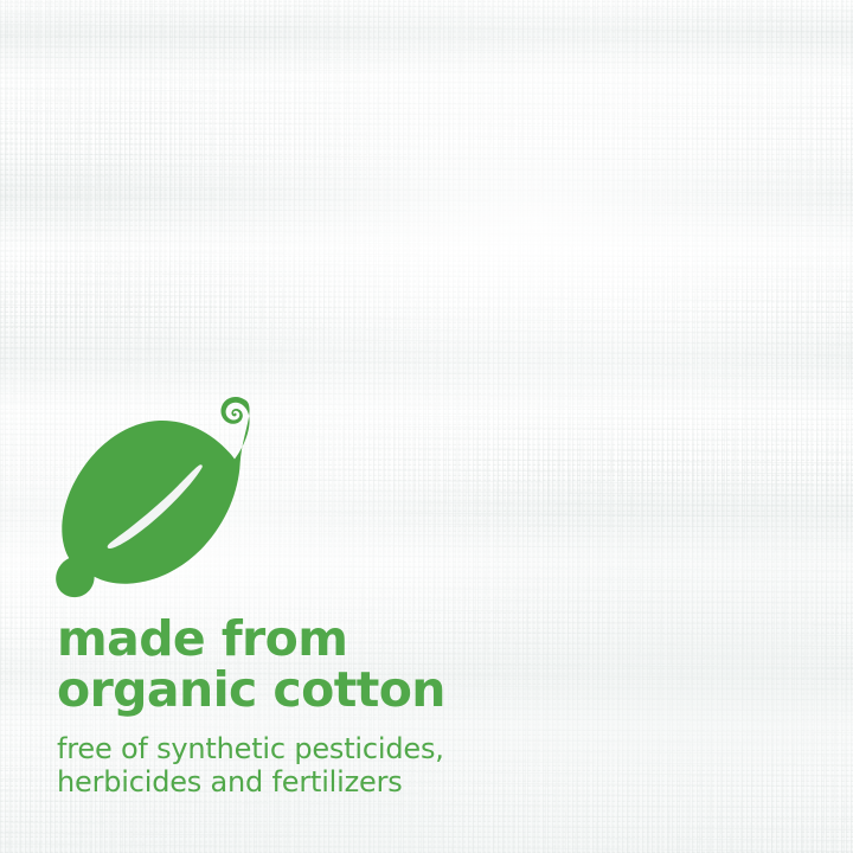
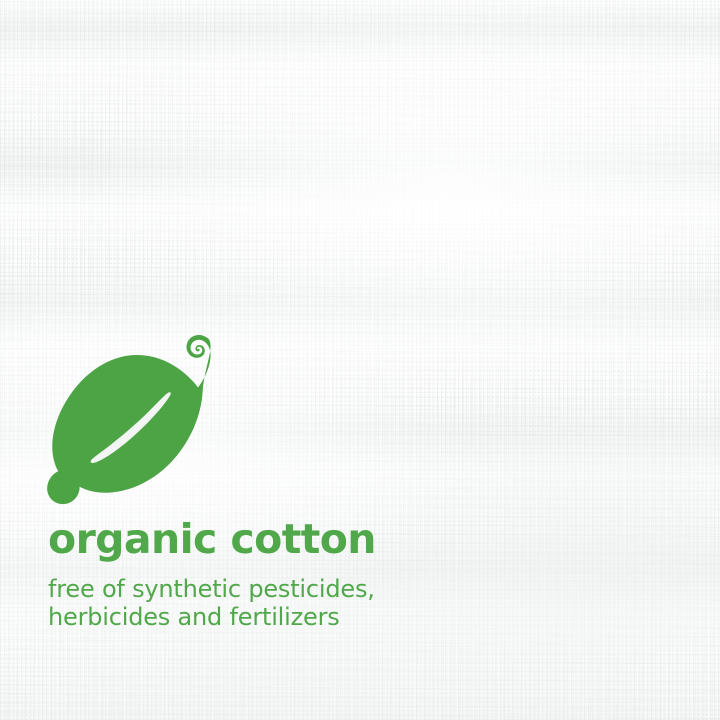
- made from
  organic cotton
  free of synthetic pesticides,
  herbicides and fertilizers
